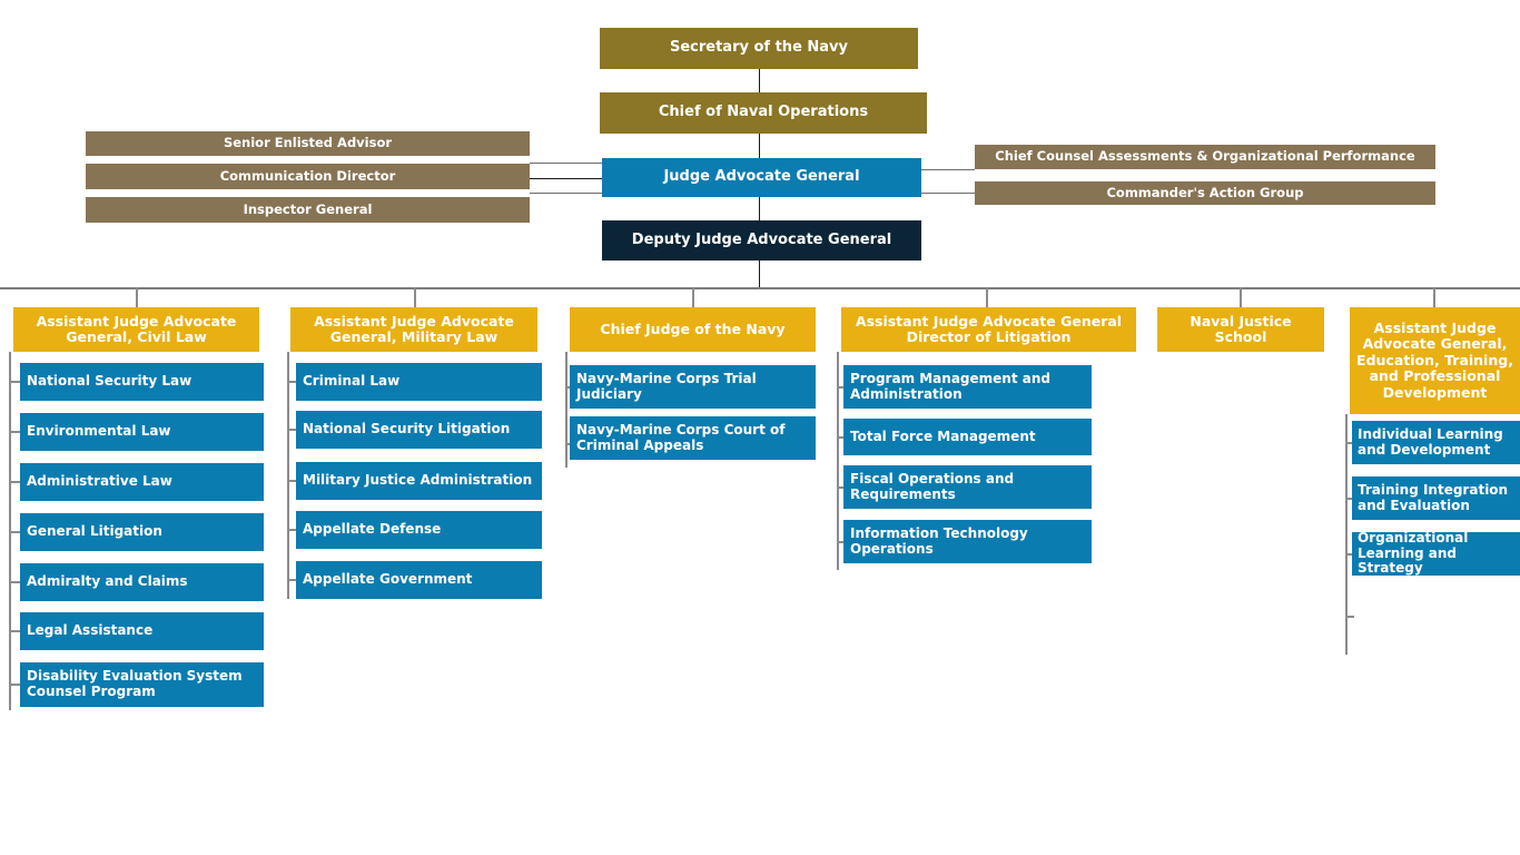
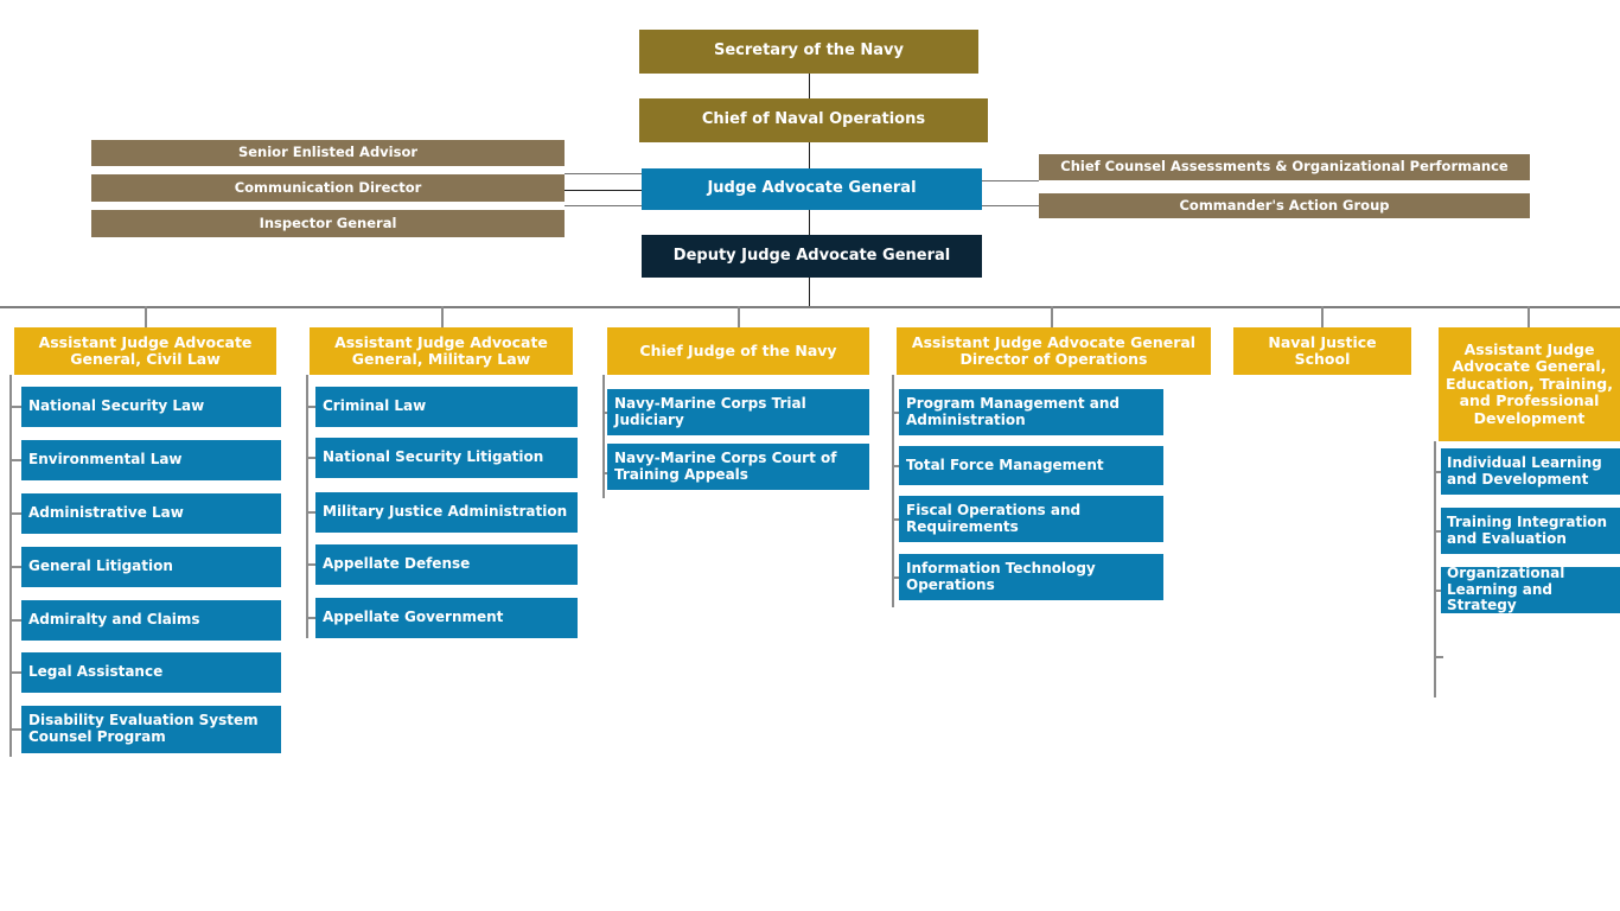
  Secretary of the Navy
  Chief of Naval Operations
  Judge Advocate General
  Deputy Judge Advocate General
  Senior Enlisted Advisor
  Communication Director
  Inspector General
  Chief Counsel Assessments & Organizational Performance
  Commander's Action Group
  Assistant Judge Advocate General, Civil Law
  National Security Law
  Environmental Law
  Administrative Law
  General Litigation
  Admiralty and Claims
  Legal Assistance
  Disability Evaluation System Counsel Program
  Assistant Judge Advocate General, Military Law
  Criminal Law
  National Security Litigation
  Military Justice Administration
  Appellate Defense
  Appellate Government
  Chief Judge of the Navy
  Navy-Marine Corps Trial Judiciary
- Navy-Marine Corps Court of Criminal Appeals
+ Navy-Marine Corps Court of Training Appeals
- Assistant Judge Advocate General Director of Litigation
+ Assistant Judge Advocate General Director of Operations
  Program Management and Administration
  Total Force Management
  Fiscal Operations and Requirements
  Information Technology Operations
  Naval Justice School
  Assistant Judge Advocate General, Education, Training, and Professional Development
  Individual Learning and Development
  Training Integration and Evaluation
  Organizational Learning and Strategy
